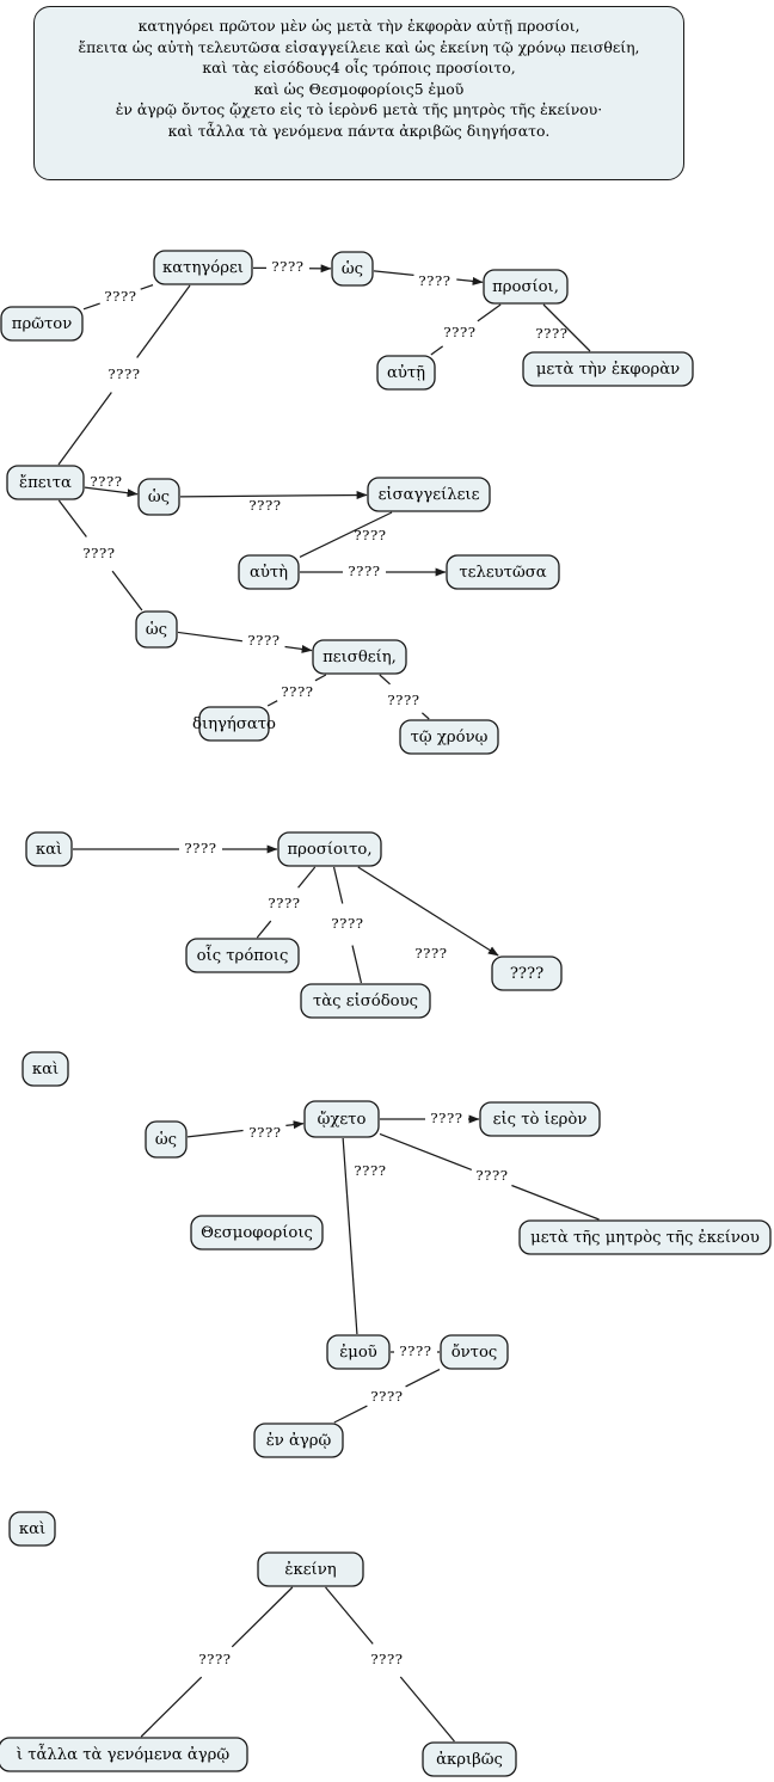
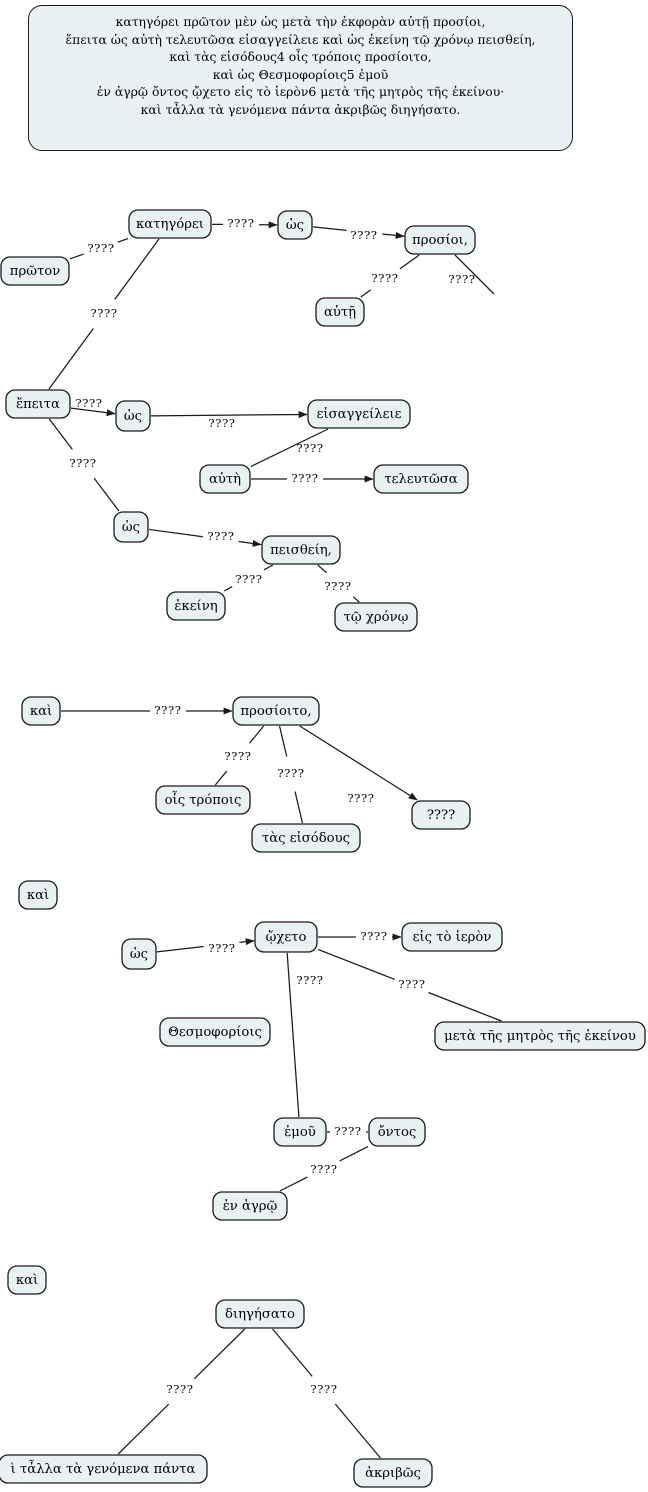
  κατηγόρει πρῶτον μὲν ὡς μετὰ τὴν ἐκφορὰν αὐτῇ προσίοι,
  ἔπειτα ὡς αὐτὴ τελευτῶσα εἰσαγγείλειε καὶ ὡς ἐκείνη τῷ χρόνῳ πεισθείη,
  καὶ τὰς εἰσόδους4 οἷς τρόποις προσίοιτο,
  καὶ ὡς Θεσμοφορίοις5 ἐμοῦ
  ἐν ἀγρῷ ὄντος ᾤχετο εἰς τὸ ἱερὸν6 μετὰ τῆς μητρὸς τῆς ἐκείνου·
  καὶ τἆλλα τὰ γενόμενα πάντα ἀκριβῶς διηγήσατο.
  ????
  ????
  ????
  ????
  ????
  ????
  ????
  ????
  ????
  ????
  ????
  ????
  ????
  ????
  ????
  ????
  ????
  ????
  ????
  ????
  ????
  ????
  ????
  ????
  ????
  ????
  κατηγόρει
  πρῶτον
  ὡς
  προσίοι,
  αὐτῇ
- μετὰ τὴν ἐκφορὰν
  ἔπειτα
  ὡς
  εἰσαγγείλειε
  αὐτὴ
  τελευτῶσα
  ὡς
  πεισθείη,
- διηγήσατο
+ ἐκείνη
  τῷ χρόνῳ
  καὶ
  προσίοιτο,
  οἷς τρόποις
  τὰς εἰσόδους
  ????
  καὶ
  ὡς
  ᾤχετο
  εἰς τὸ ἱερὸν
  Θεσμοφορίοις
  μετὰ τῆς μητρὸς τῆς ἐκείνου
  ἐμοῦ
  ὄντος
  ἐν ἀγρῷ
  καὶ
- ἐκείνη
+ διηγήσατο
- ὶ τἆλλα τὰ γενόμενα ἀγρῷ
+ ὶ τἆλλα τὰ γενόμενα πάντα
  ἀκριβῶς
